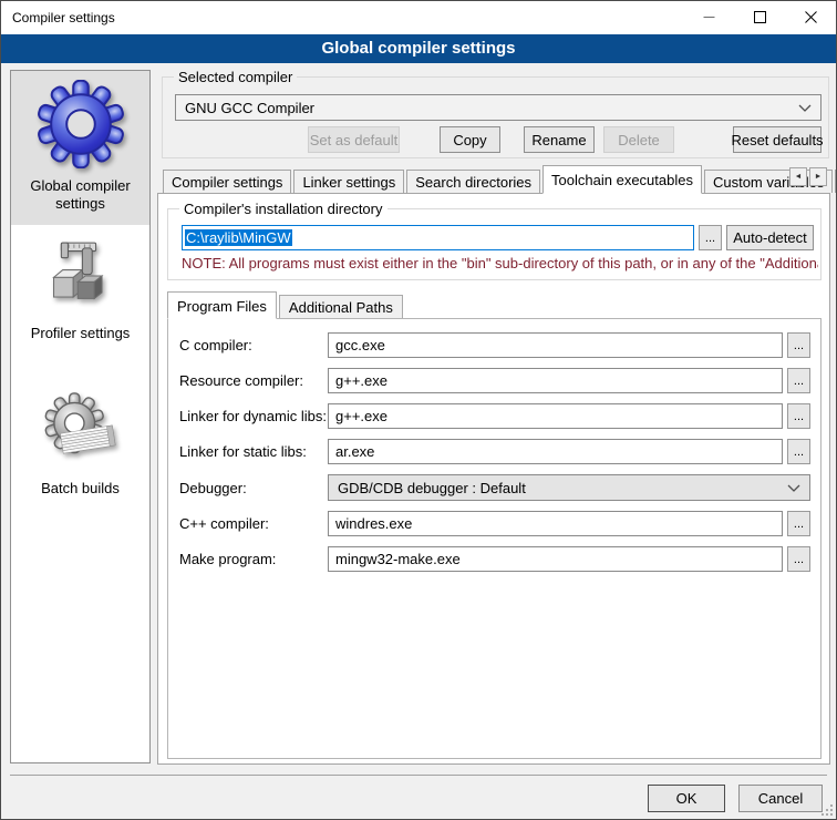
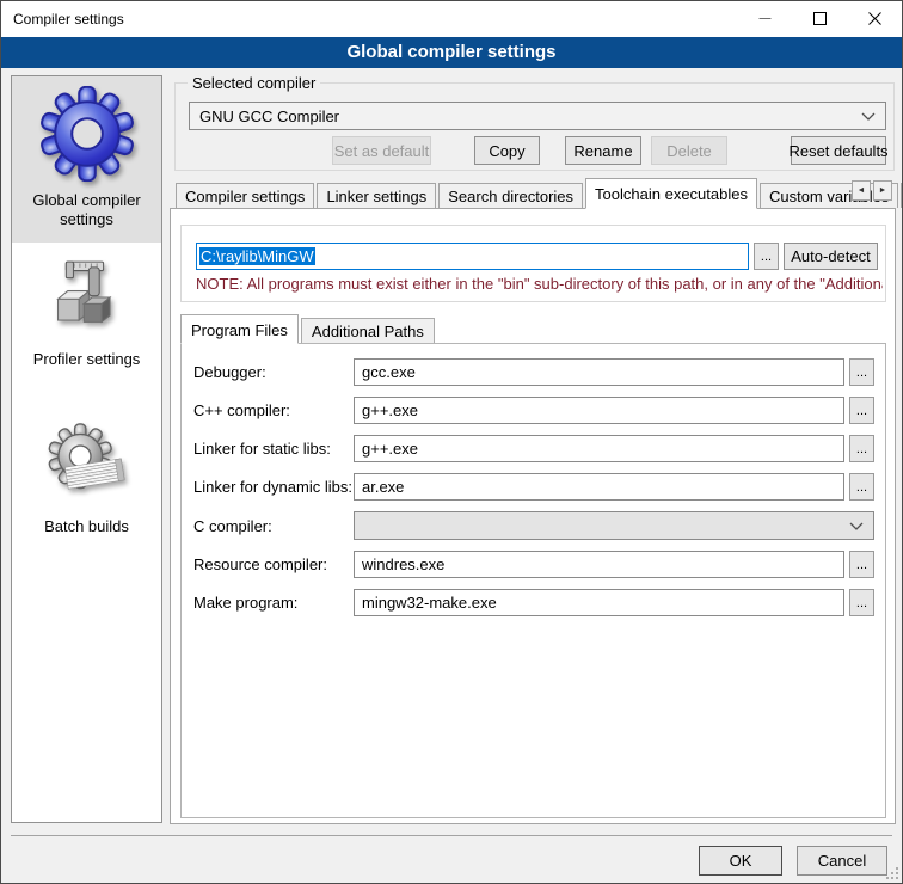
  Compiler settings
  Global compiler settings
  Global compiler settings
  Profiler settings
  Batch builds
  Selected compiler
  GNU GCC Compiler
  Set as default
  Copy
  Rename
  Delete
  Reset defaults
  Compiler settings
  Linker settings
  Search directories
  Toolchain executables
  Custom varil
- Compiler's installation directory
  C:\raylib\MinGW
  ...
  Auto-detect
  NOTE: All programs must exist either in the "bin" sub-directory of this path, or in any of the "Addition
  Program Files
  Additional Paths
- C compiler:
+ Debugger:
  gcc.exe
  ...
- Resource compiler:
+ C++ compiler:
  g++.exe
  ...
- Linker for dynamic libs:
+ Linker for static libs:
  g++.exe
  ...
- Linker for static libs:
+ Linker for dynamic libs:
  ar.exe
  ...
- Debugger:
+ C compiler:
- GDB/CDB debugger : Default
- C++ compiler:
+ Resource compiler:
  windres.exe
  ...
  Make program:
  mingw32-make.exe
  ...
  OK
  Cancel
